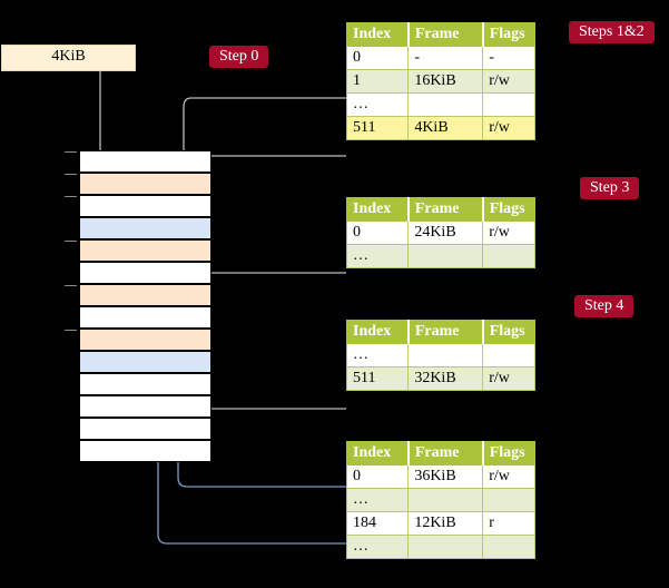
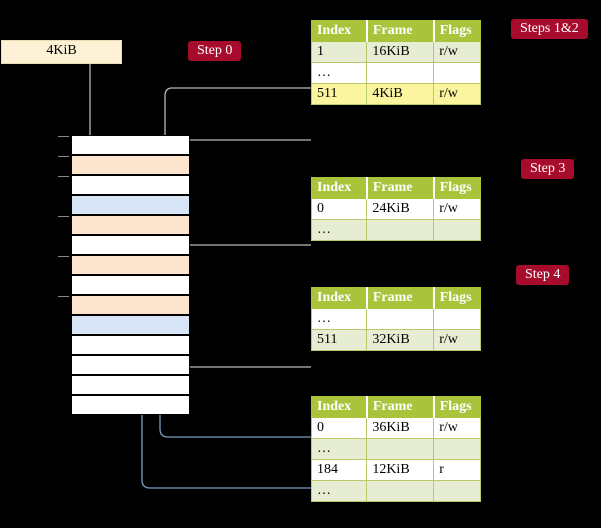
  4KiB
  Step 0
  Steps 1&2
  Step 3
  Step 4
  Index	Frame	Flags
- 0	-	-
  1	16KiB	r/w
  …
  511	4KiB	r/w
  Index	Frame	Flags
  0	24KiB	r/w
  …
  Index	Frame	Flags
  …
  511	32KiB	r/w
  Index	Frame	Flags
  0	36KiB	r/w
  …
  184	12KiB	r
  …
